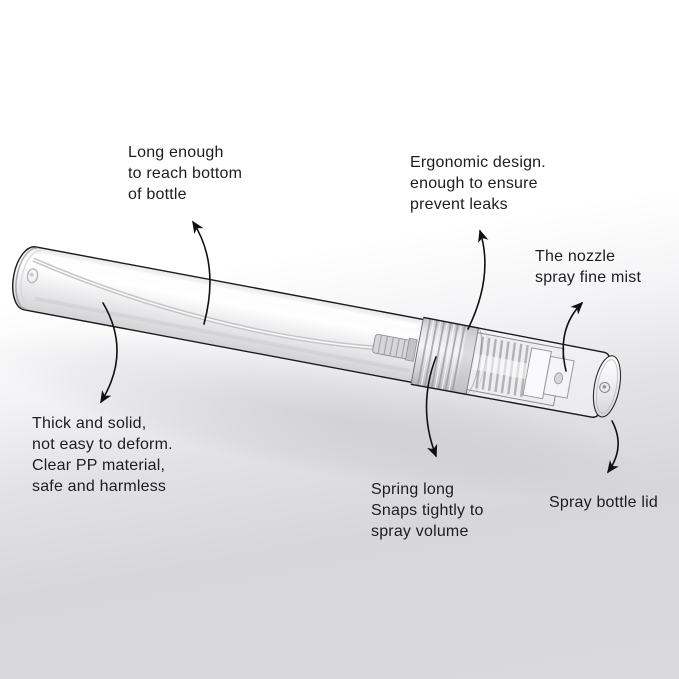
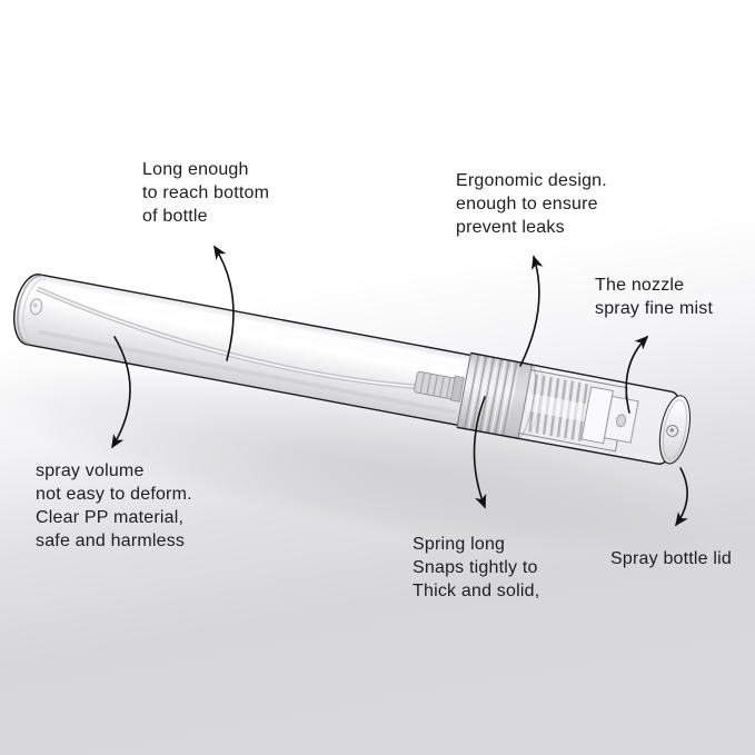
  Long enough
  to reach bottom
  of bottle
  Ergonomic design.
  enough to ensure
  prevent leaks
  The nozzle
  spray fine mist
- Thick and solid,
+ spray volume
  not easy to deform.
  Clear PP material,
  safe and harmless
  Spring long
  Snaps tightly to
- spray volume
+ Thick and solid,
  Spray bottle lid
